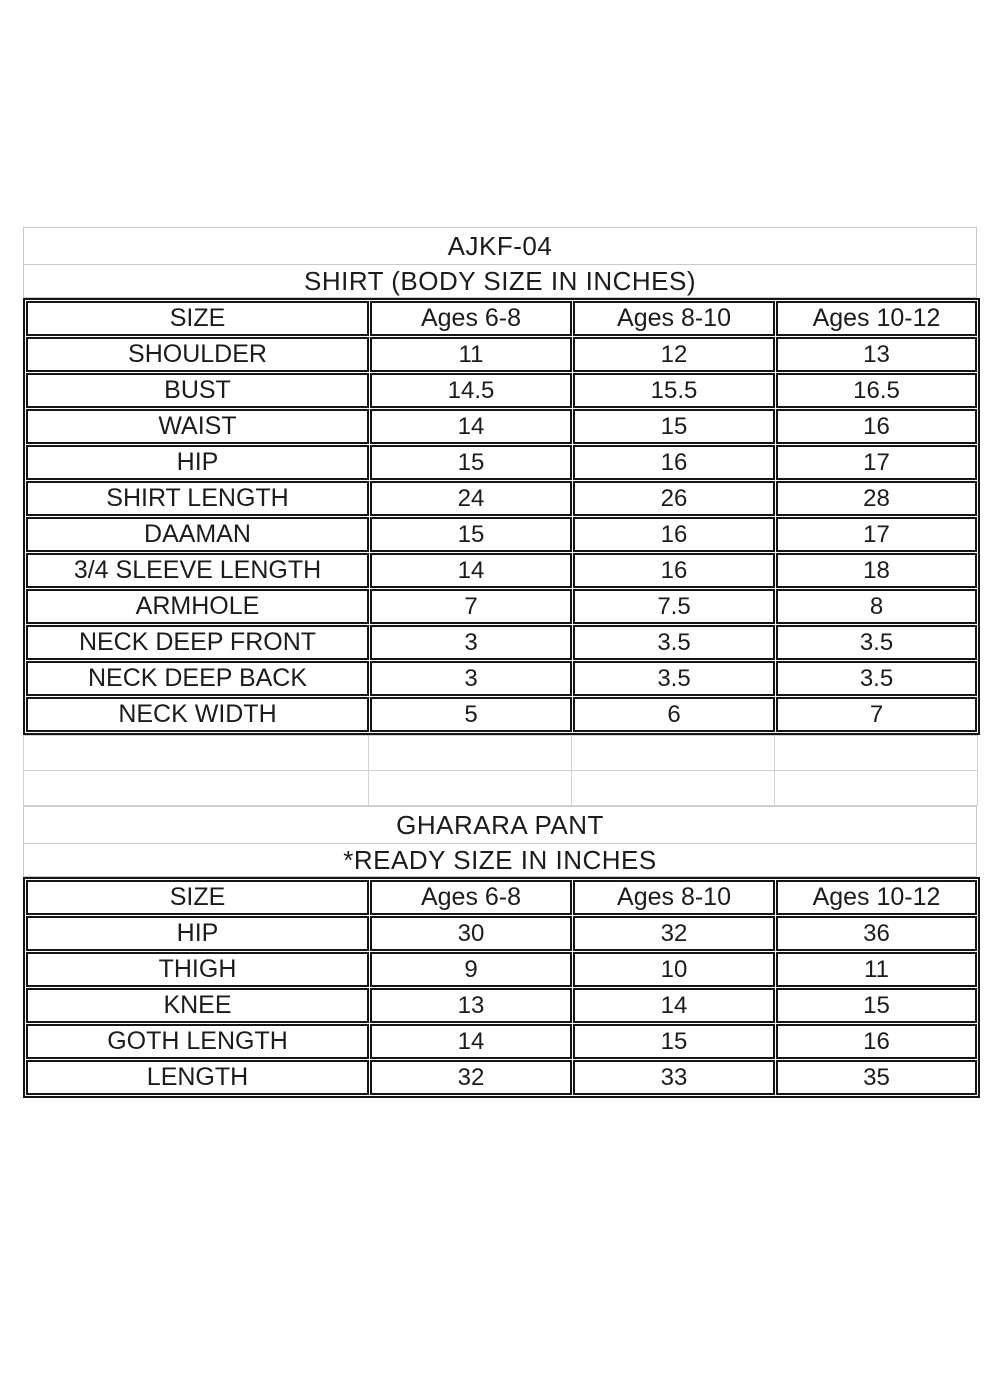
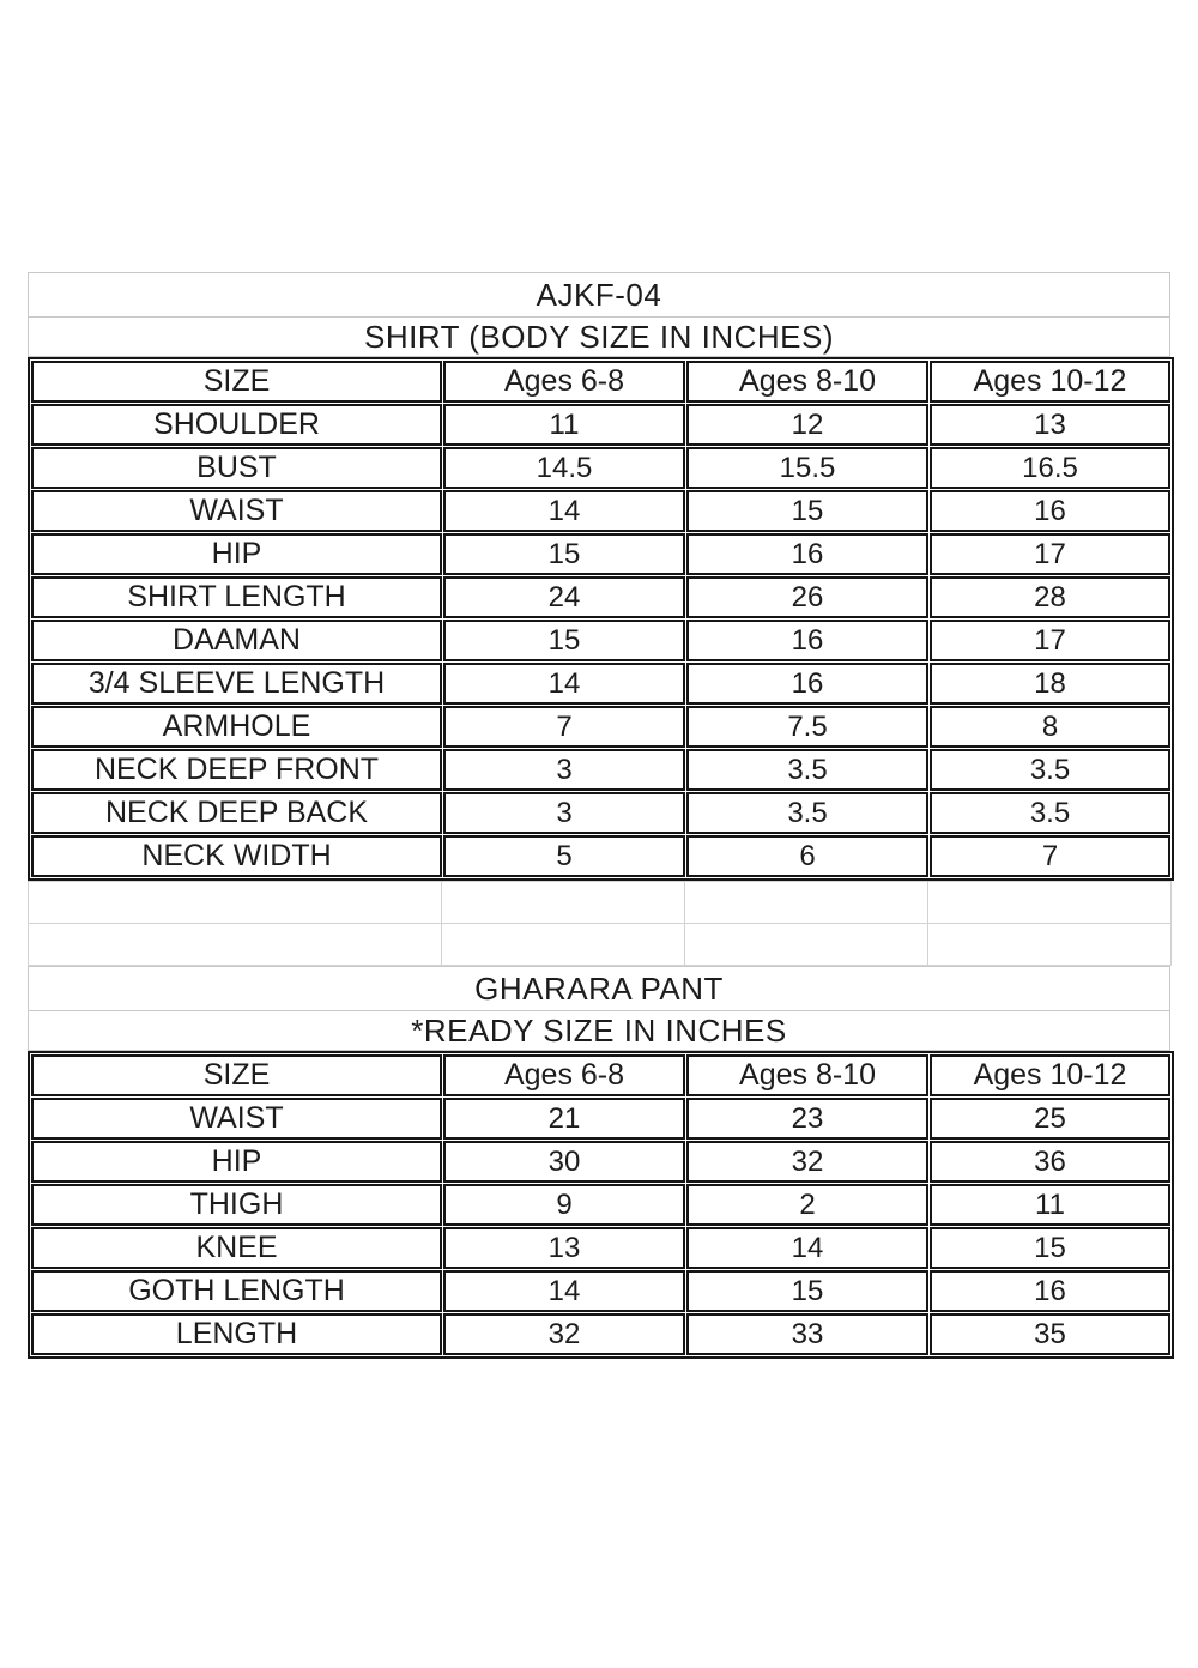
  AJKF-04
  SHIRT (BODY SIZE IN INCHES)
  SIZE	Ages 6-8	Ages 8-10	Ages 10-12
  SHOULDER	11	12	13
  BUST	14.5	15.5	16.5
  WAIST	14	15	16
  HIP	15	16	17
  SHIRT LENGTH	24	26	28
  DAAMAN	15	16	17
  3/4 SLEEVE LENGTH	14	16	18
  ARMHOLE	7	7.5	8
  NECK DEEP FRONT	3	3.5	3.5
  NECK DEEP BACK	3	3.5	3.5
  NECK WIDTH	5	6	7
  GHARARA PANT
  *READY SIZE IN INCHES
  SIZE	Ages 6-8	Ages 8-10	Ages 10-12
+ WAIST	21	23	25
  HIP	30	32	36
- THIGH	9	10	11
+ THIGH	9	2	11
  KNEE	13	14	15
  GOTH LENGTH	14	15	16
  LENGTH	32	33	35
